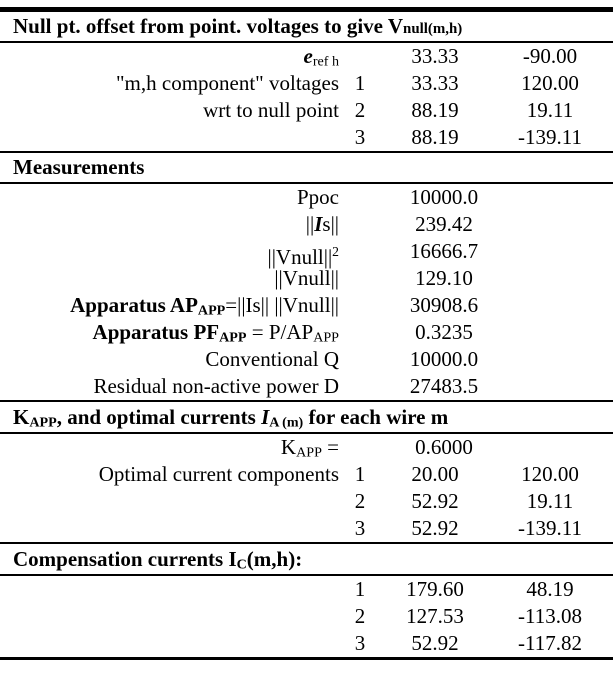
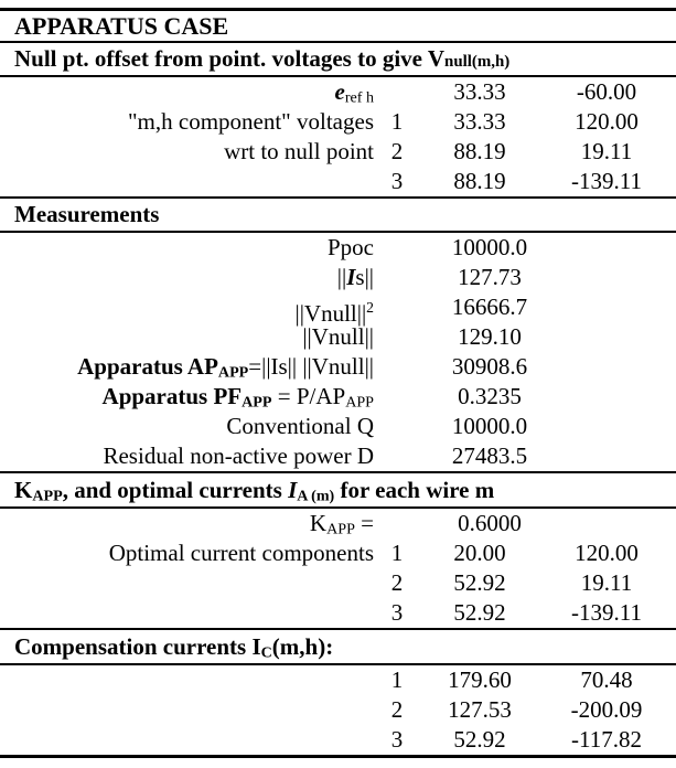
+ APPARATUS CASE
  Null pt. offset from point. voltages to give Vnull(m,h)
  eref h
  33.33
- -90.00
+ -60.00
  "m,h component" voltages
  1
  33.33
  120.00
  wrt to null point
  2
  88.19
  19.11
  3
  88.19
  -139.11
  Measurements
  Ppoc
  10000.0
  ||Is||
- 239.42
+ 127.73
  ||Vnull||2
  16666.7
  ||Vnull||
  129.10
  Apparatus APAPP=||Is|| ||Vnull||
  30908.6
  Apparatus PFAPP = P/APAPP
  0.3235
  Conventional Q
  10000.0
  Residual non-active power D
  27483.5
  KAPP, and optimal currents IA (m) for each wire m
  KAPP =
  0.6000
  Optimal current components
  1
  20.00
  120.00
  2
  52.92
  19.11
  3
  52.92
  -139.11
  Compensation currents IC(m,h):
  1
  179.60
- 48.19
+ 70.48
  2
  127.53
- -113.08
+ -200.09
  3
  52.92
  -117.82
